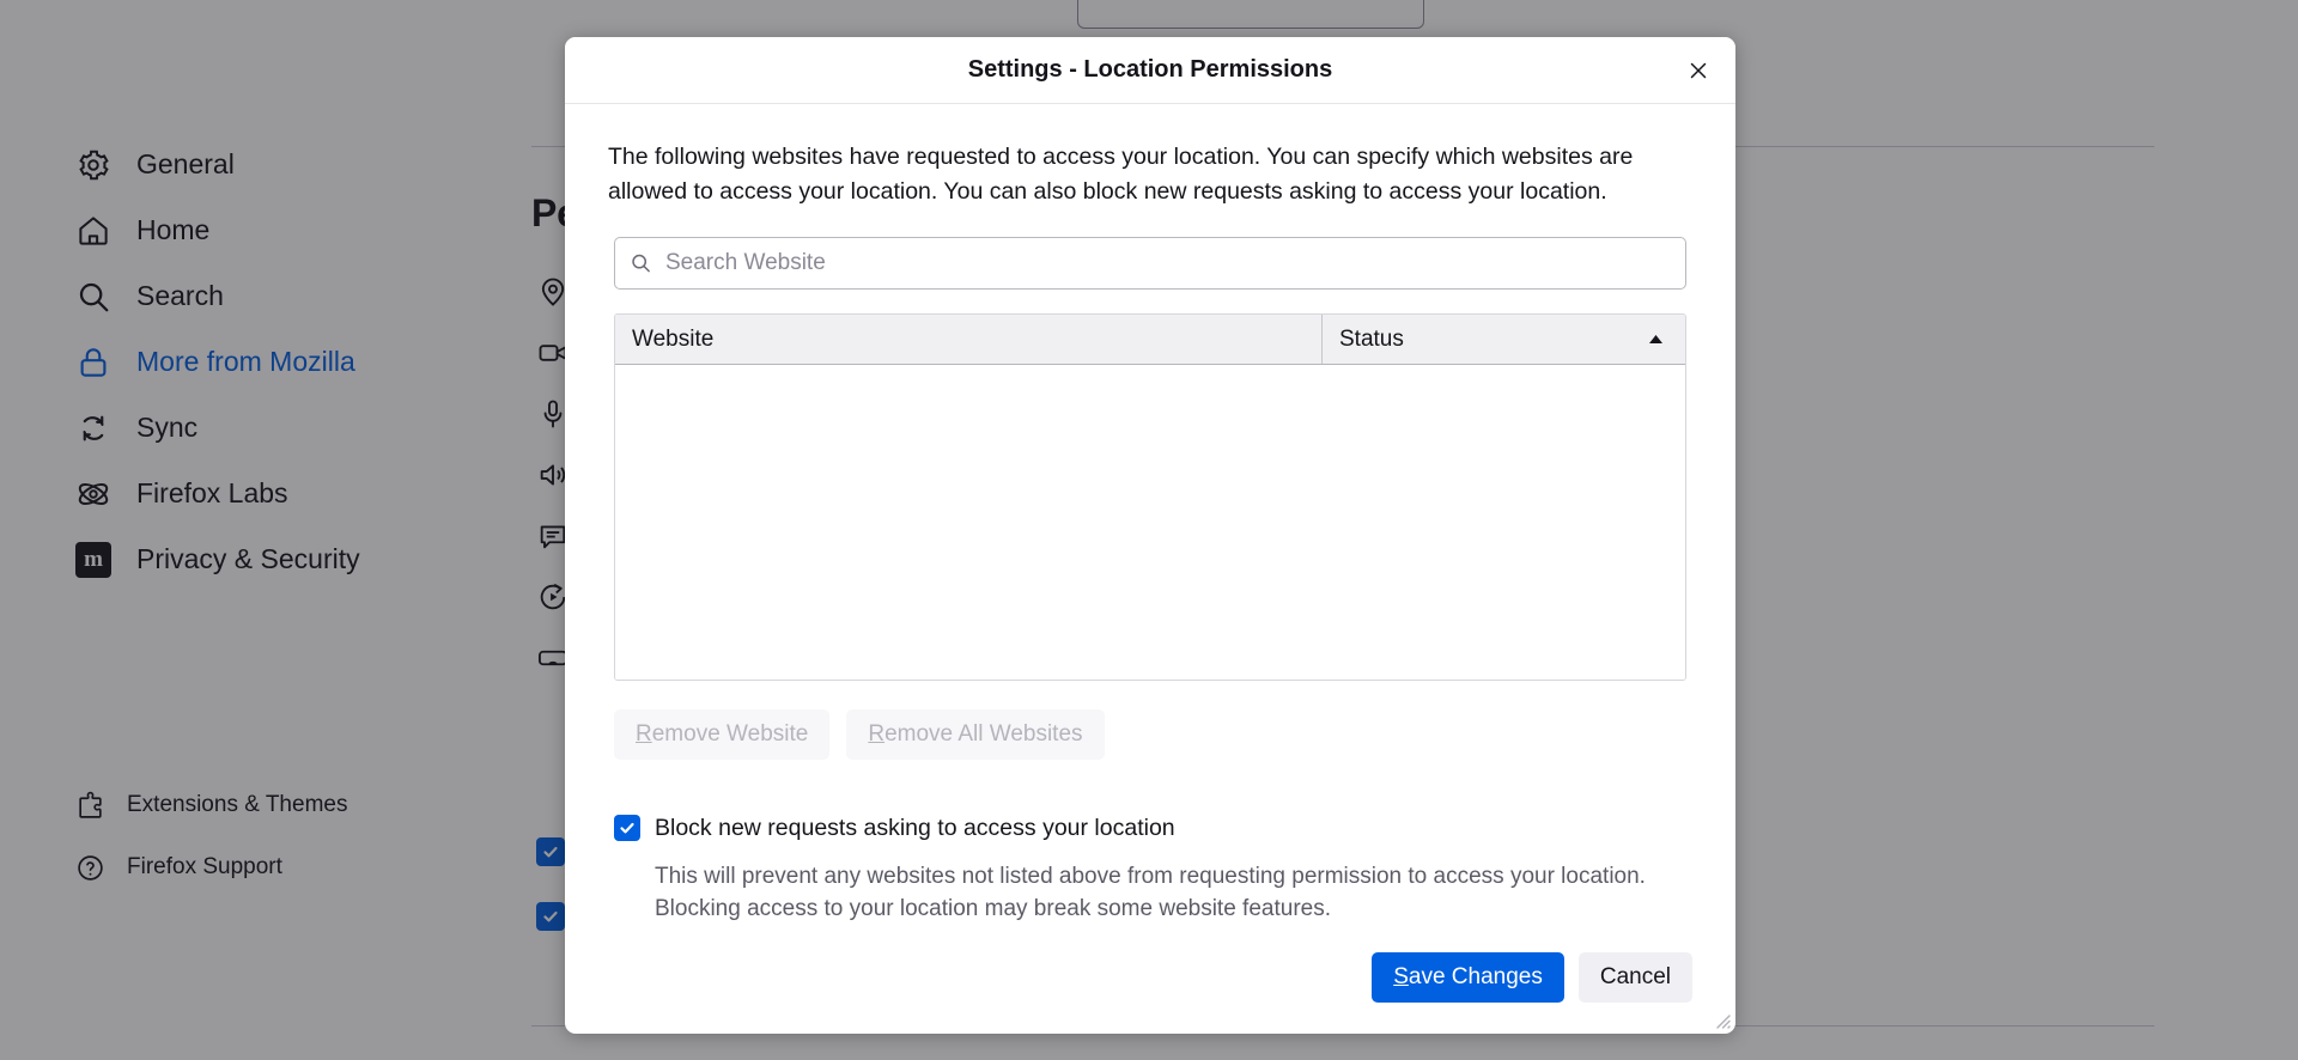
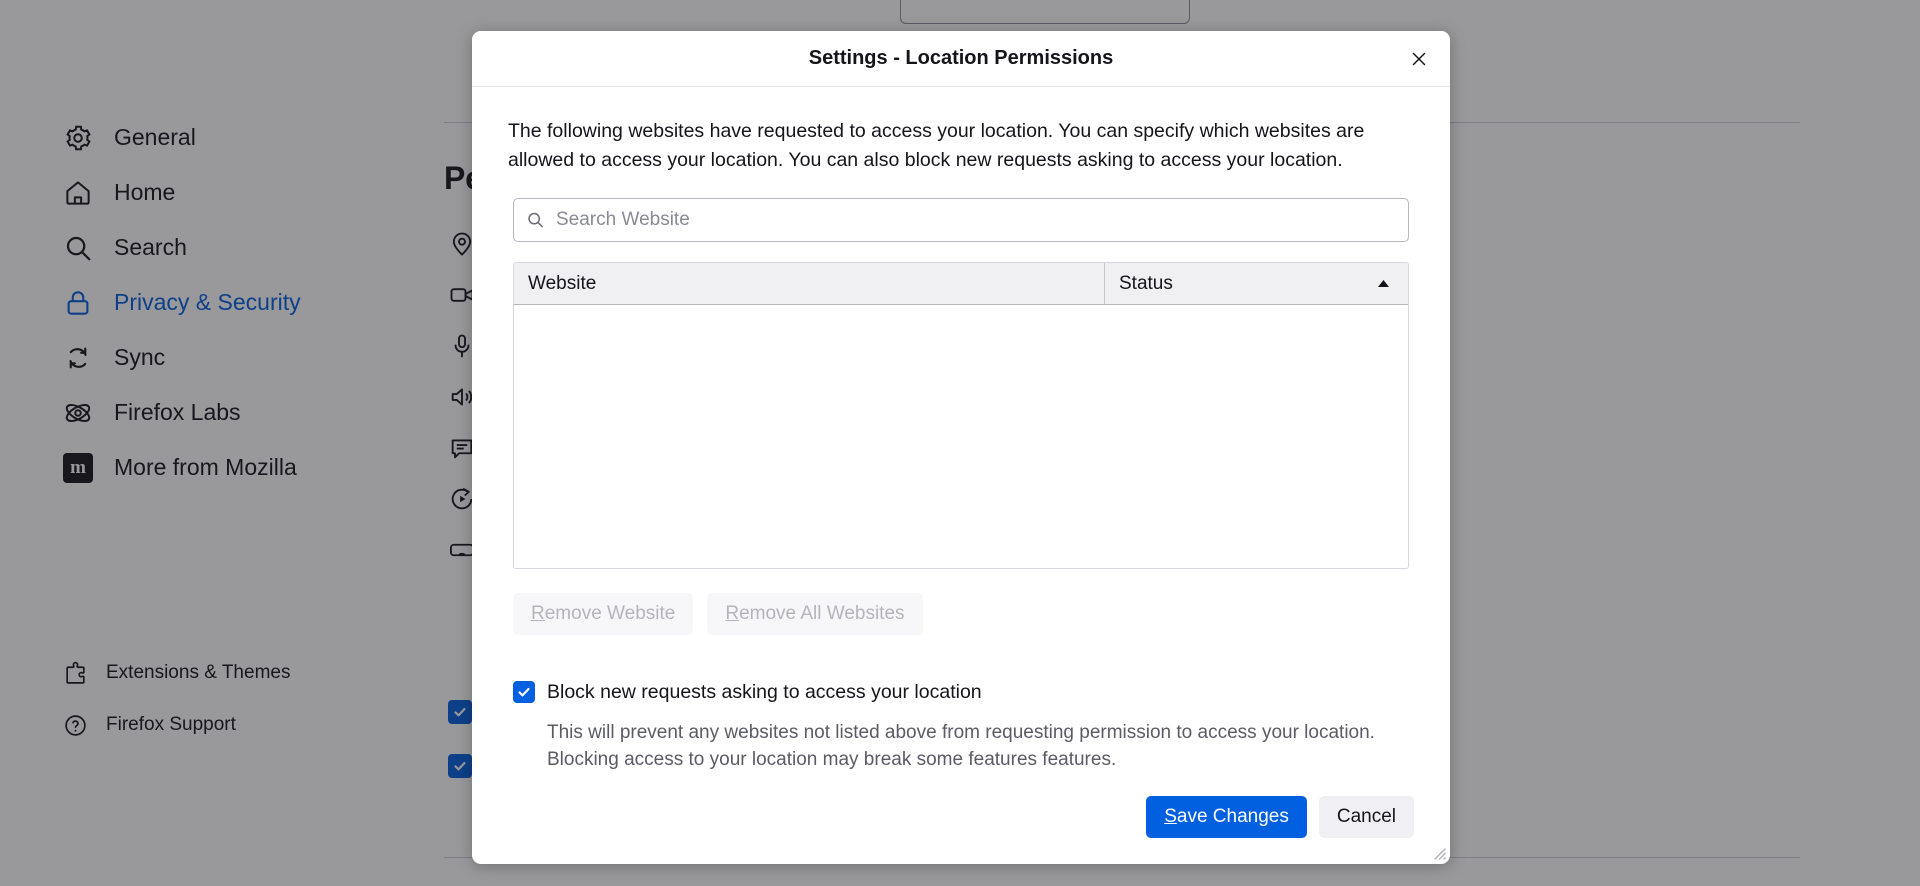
  General
  Home
  Search
- More from Mozilla
+ Privacy & Security
  Sync
  Firefox Labs
  m
- Privacy & Security
+ More from Mozilla
  Extensions & Themes
  Firefox Support
  Settings - Location Permissions
  The following websites have requested to access your location. You can specify which websites are allowed to access your location. You can also block new requests asking to access your location.
  Search Website
  Website
  Status
  Remove Website
  Remove All Websites
  Block new requests asking to access your location
- This will prevent any websites not listed above from requesting permission to access your location. Blocking access to your location may break some website features.
+ This will prevent any websites not listed above from requesting permission to access your location. Blocking access to your location may break some features features.
  Save Changes
  Cancel
